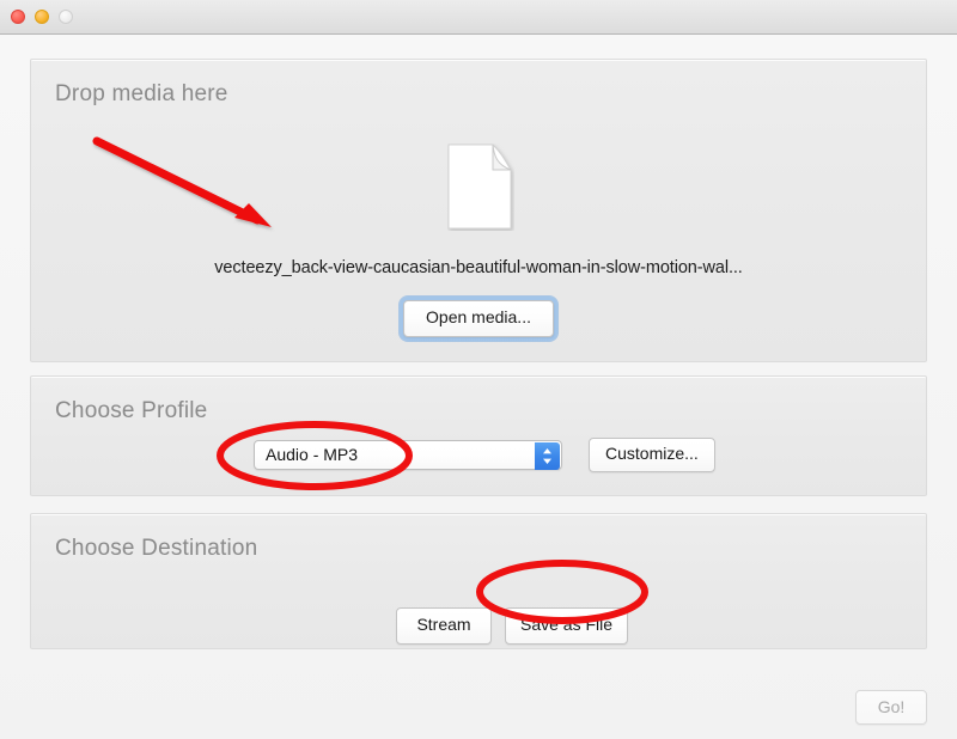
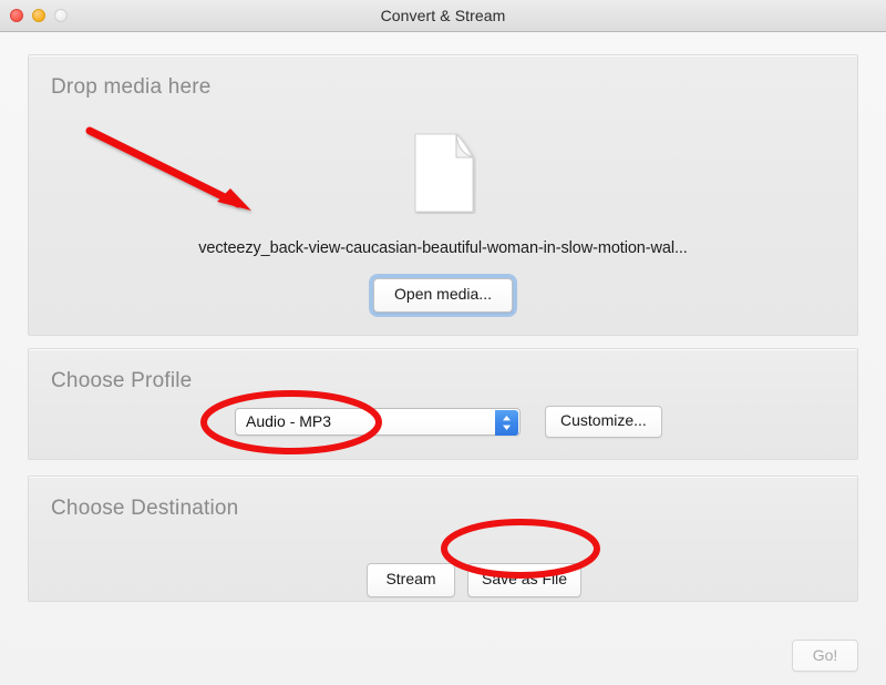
+ Convert & Stream
  Drop media here
  vecteezy_back-view-caucasian-beautiful-woman-in-slow-motion-wal...
  Open media...
  Choose Profile
  Audio - MP3
  Customize...
  Choose Destination
  Stream
  Save as File
  Go!
